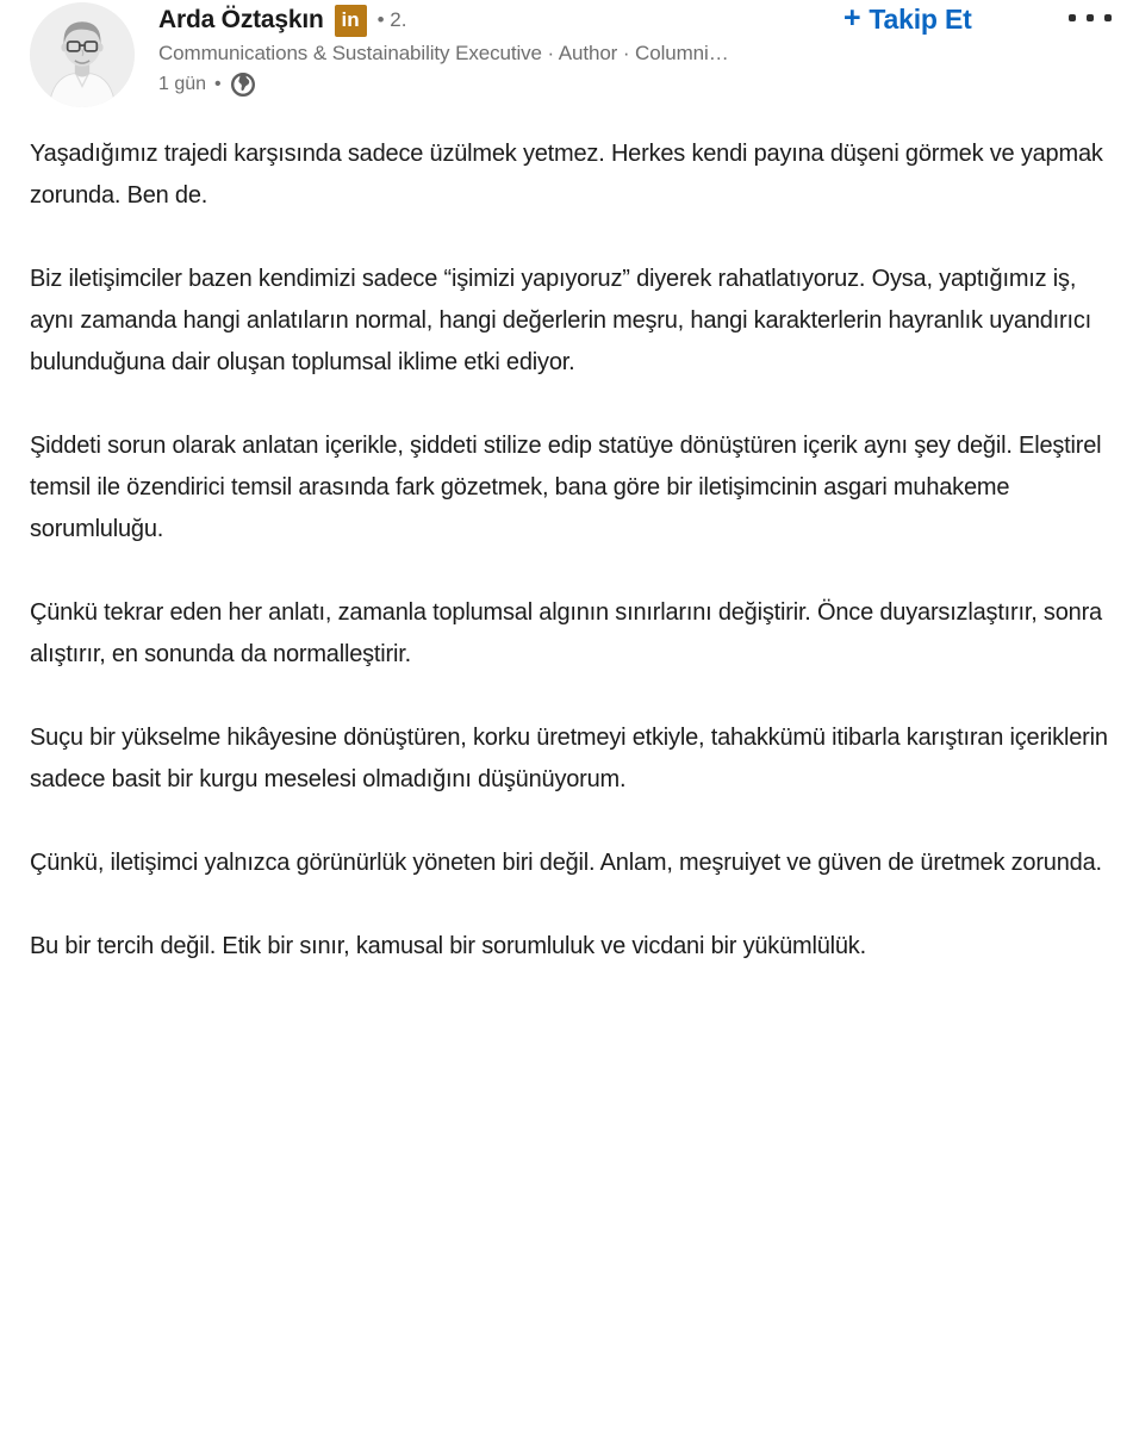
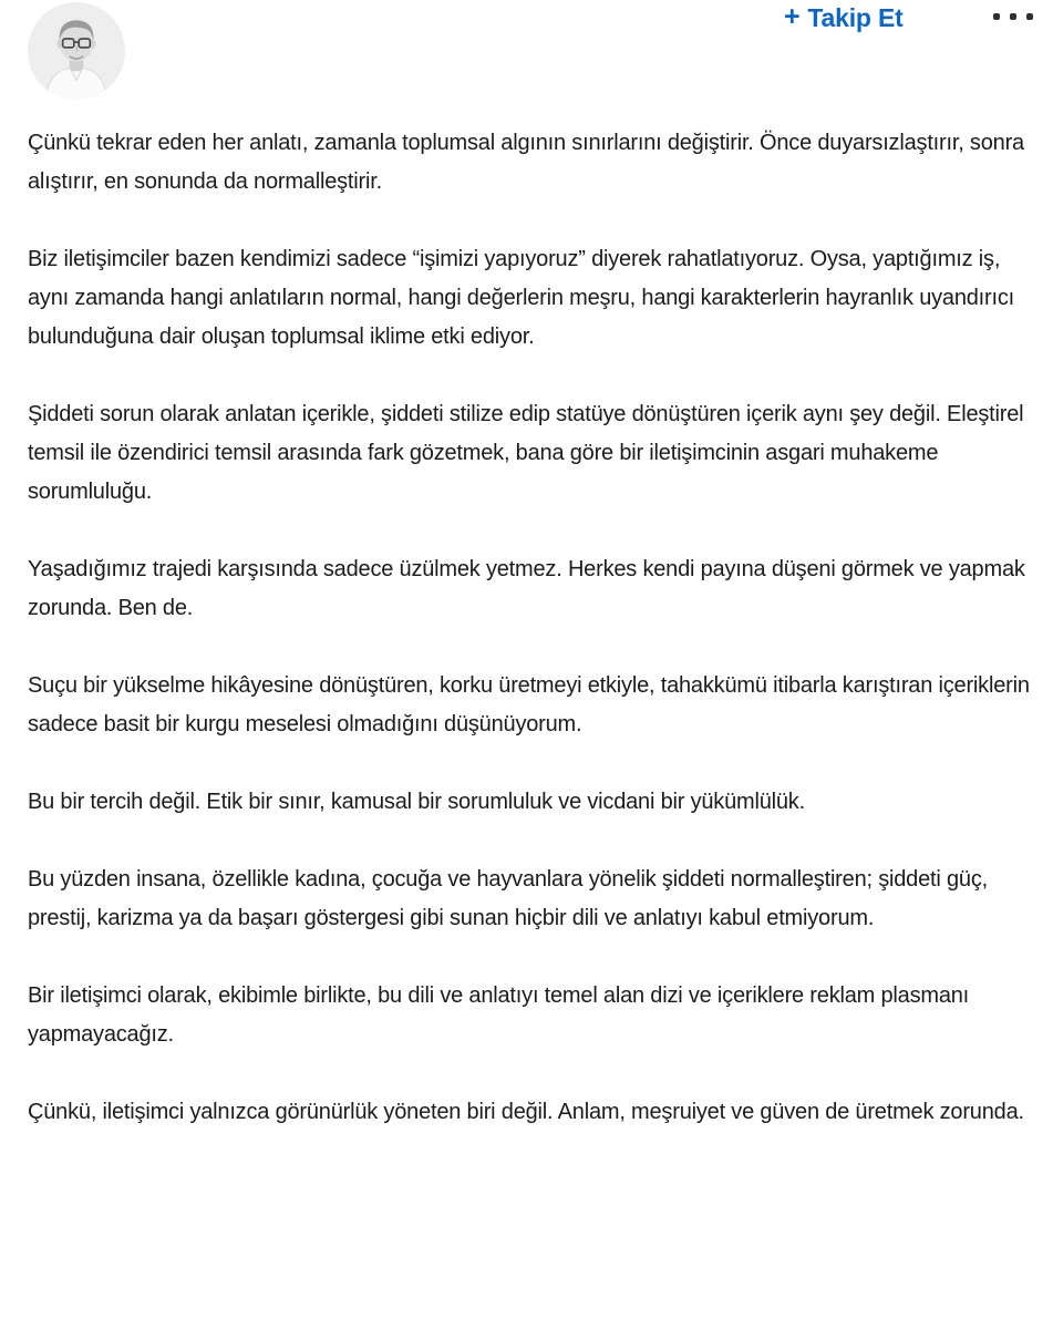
- Arda Öztaşkın
- in
- • 2.
- Communications & Sustainability Executive · Author · Columni…
- 1 gün
- •
  +
  Takip Et
- Yaşadığımız trajedi karşısında sadece üzülmek yetmez. Herkes kendi payına düşeni görmek ve yapmak zorunda. Ben de.
+ Çünkü tekrar eden her anlatı, zamanla toplumsal algının sınırlarını değiştirir. Önce duyarsızlaştırır, sonra alıştırır, en sonunda da normalleştirir.
  Biz iletişimciler bazen kendimizi sadece “işimizi yapıyoruz” diyerek rahatlatıyoruz. Oysa, yaptığımız iş, aynı zamanda hangi anlatıların normal, hangi değerlerin meşru, hangi karakterlerin hayranlık uyandırıcı bulunduğuna dair oluşan toplumsal iklime etki ediyor.
  Şiddeti sorun olarak anlatan içerikle, şiddeti stilize edip statüye dönüştüren içerik aynı şey değil. Eleştirel temsil ile özendirici temsil arasında fark gözetmek, bana göre bir iletişimcinin asgari muhakeme sorumluluğu.
- Çünkü tekrar eden her anlatı, zamanla toplumsal algının sınırlarını değiştirir. Önce duyarsızlaştırır, sonra alıştırır, en sonunda da normalleştirir.
+ Yaşadığımız trajedi karşısında sadece üzülmek yetmez. Herkes kendi payına düşeni görmek ve yapmak zorunda. Ben de.
  Suçu bir yükselme hikâyesine dönüştüren, korku üretmeyi etkiyle, tahakkümü itibarla karıştıran içeriklerin sadece basit bir kurgu meselesi olmadığını düşünüyorum.
- Çünkü, iletişimci yalnızca görünürlük yöneten biri değil. Anlam, meşruiyet ve güven de üretmek zorunda.
+ Bu bir tercih değil. Etik bir sınır, kamusal bir sorumluluk ve vicdani bir yükümlülük.
+ Bu yüzden insana, özellikle kadına, çocuğa ve hayvanlara yönelik şiddeti normalleştiren; şiddeti güç, prestij, karizma ya da başarı göstergesi gibi sunan hiçbir dili ve anlatıyı kabul etmiyorum.
+ Bir iletişimci olarak, ekibimle birlikte, bu dili ve anlatıyı temel alan dizi ve içeriklere reklam plasmanı yapmayacağız.
- Bu bir tercih değil. Etik bir sınır, kamusal bir sorumluluk ve vicdani bir yükümlülük.
+ Çünkü, iletişimci yalnızca görünürlük yöneten biri değil. Anlam, meşruiyet ve güven de üretmek zorunda.
